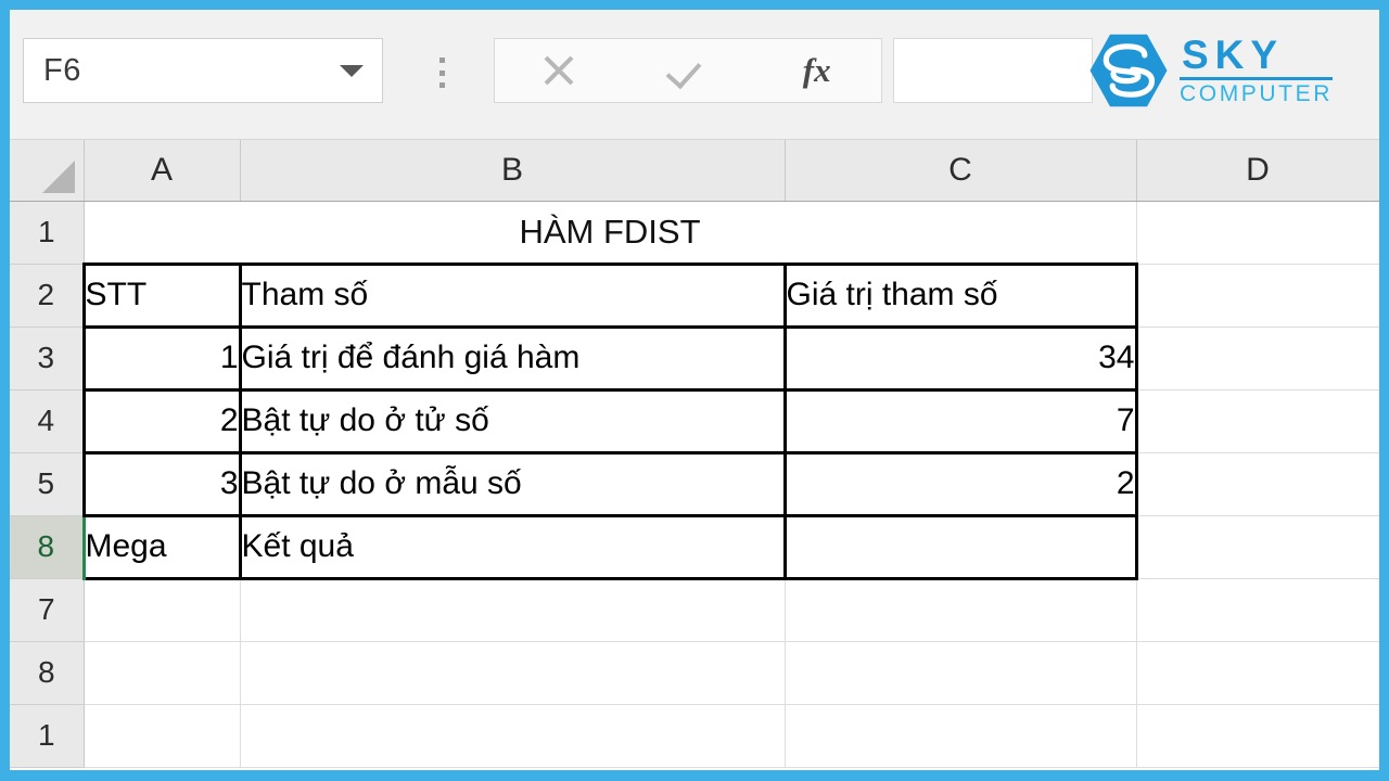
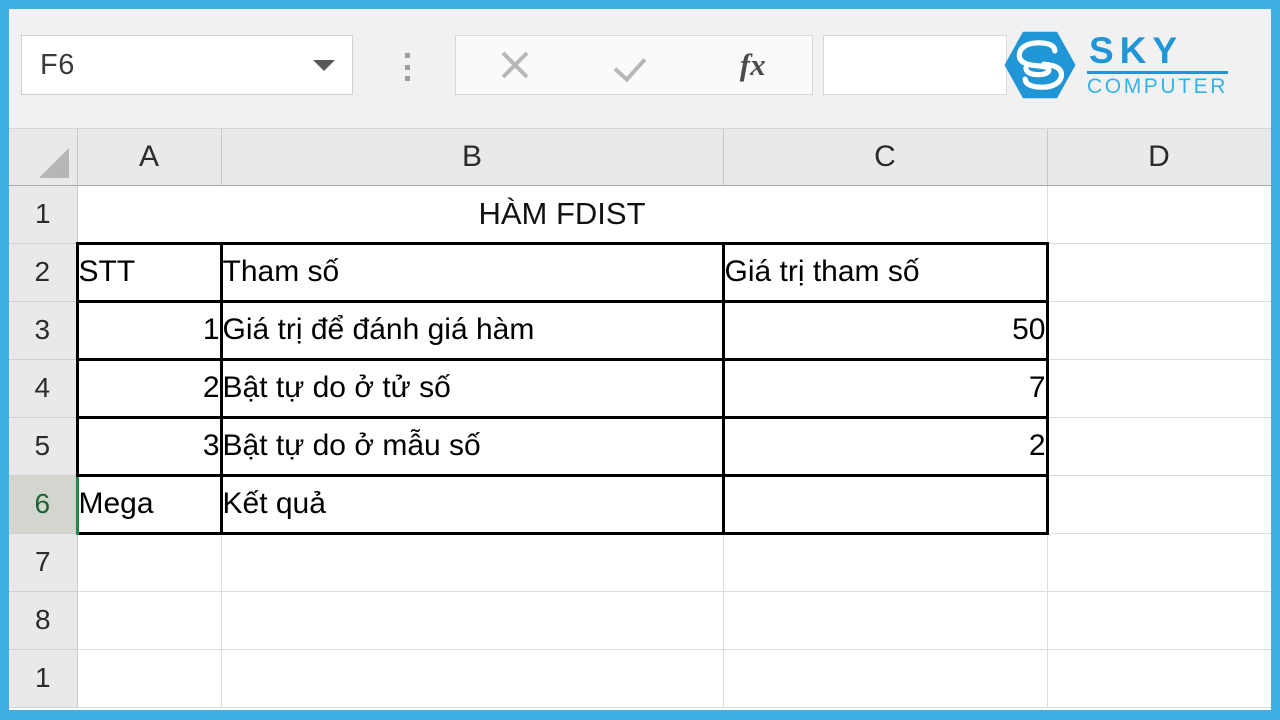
  F6
  fx
  SKY
  COMPUTER
  	A	B	C	D
  1	HÀM FDIST
  2	STT	Tham số	Giá trị tham số
- 3	1	Giá trị để đánh giá hàm	34
+ 3	1	Giá trị để đánh giá hàm	50
  4	2	Bật tự do ở tử số	7
  5	3	Bật tự do ở mẫu số	2
- 8	Mega	Kết quả
+ 6	Mega	Kết quả
  7
  8
  1
